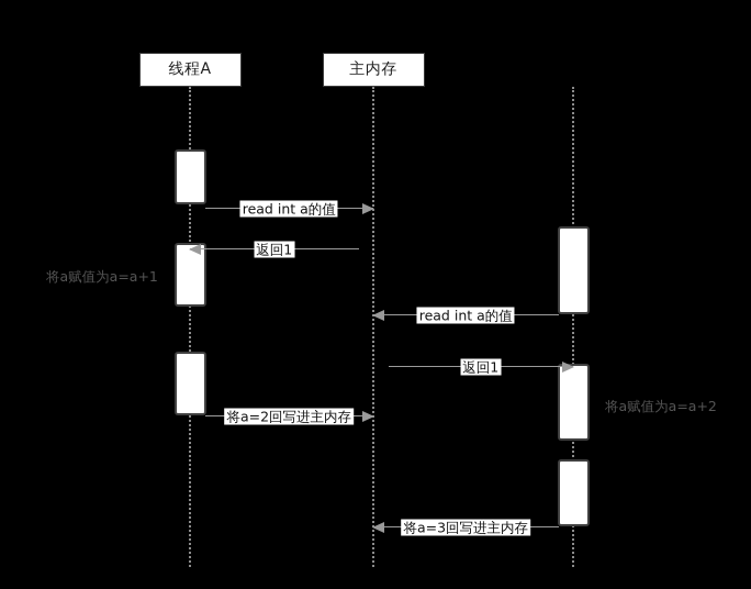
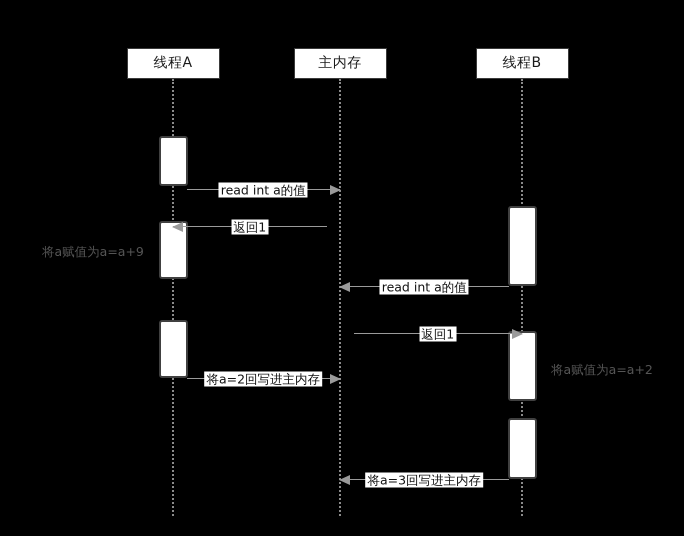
  read int a的值
  返回1
  read int a的值
  返回1
  将a=2回写进主内存
  将a=3回写进主内存
  线程A
  主内存
+ 线程B
- 将a赋值为a=a+1
+ 将a赋值为a=a+9
  将a赋值为a=a+2
